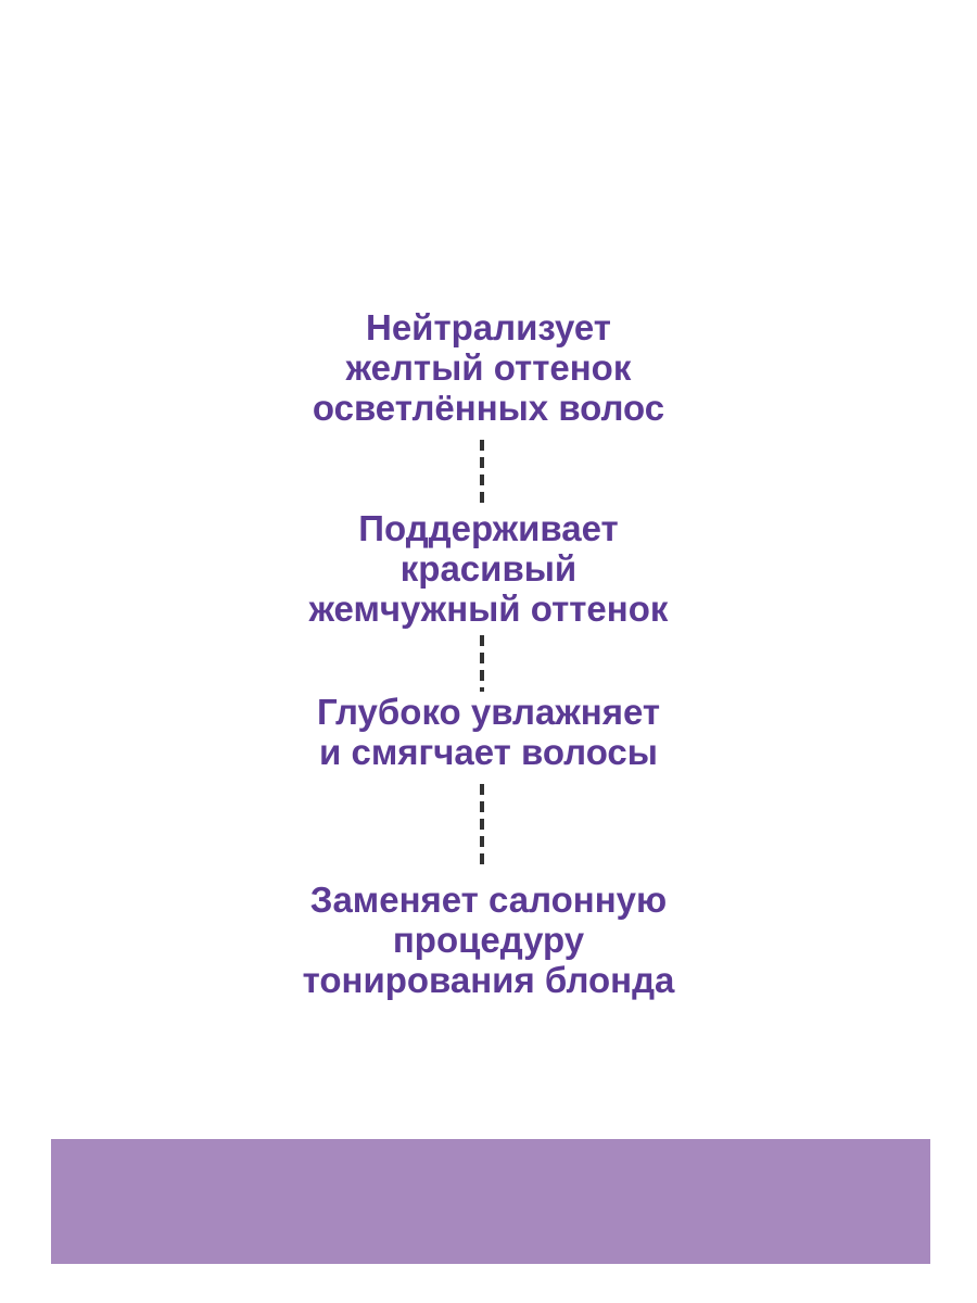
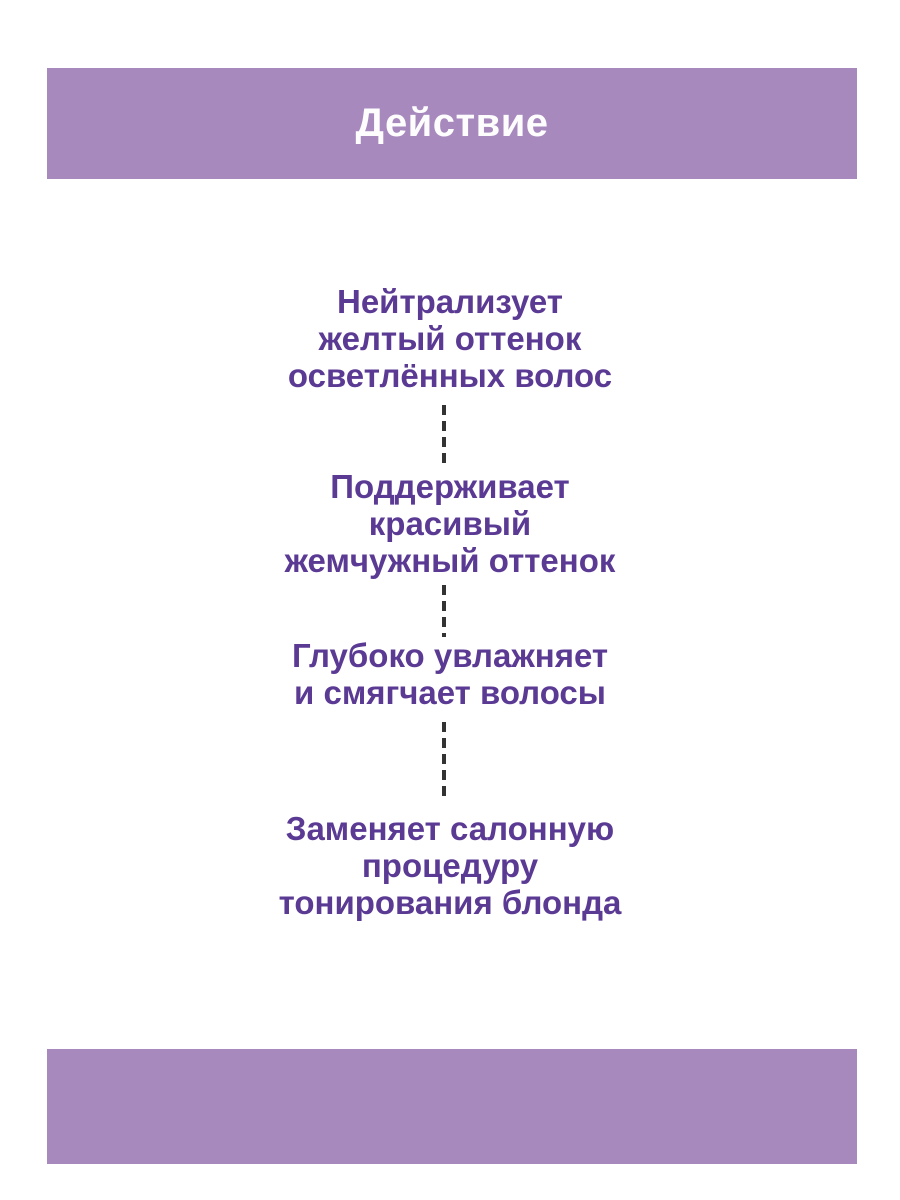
+ Действие
  Нейтрализует
  желтый оттенок
  осветлённых волос
  Поддерживает
  красивый
  жемчужный оттенок
  Глубоко увлажняет
  и смягчает волосы
  Заменяет салонную
  процедуру
  тонирования блонда
